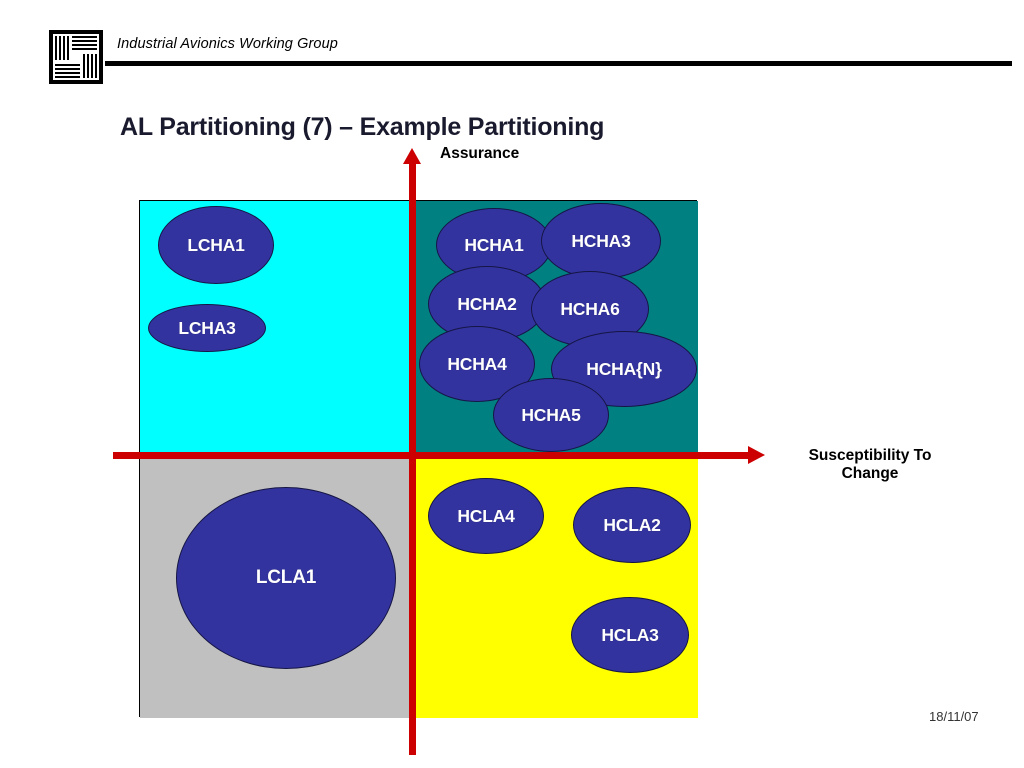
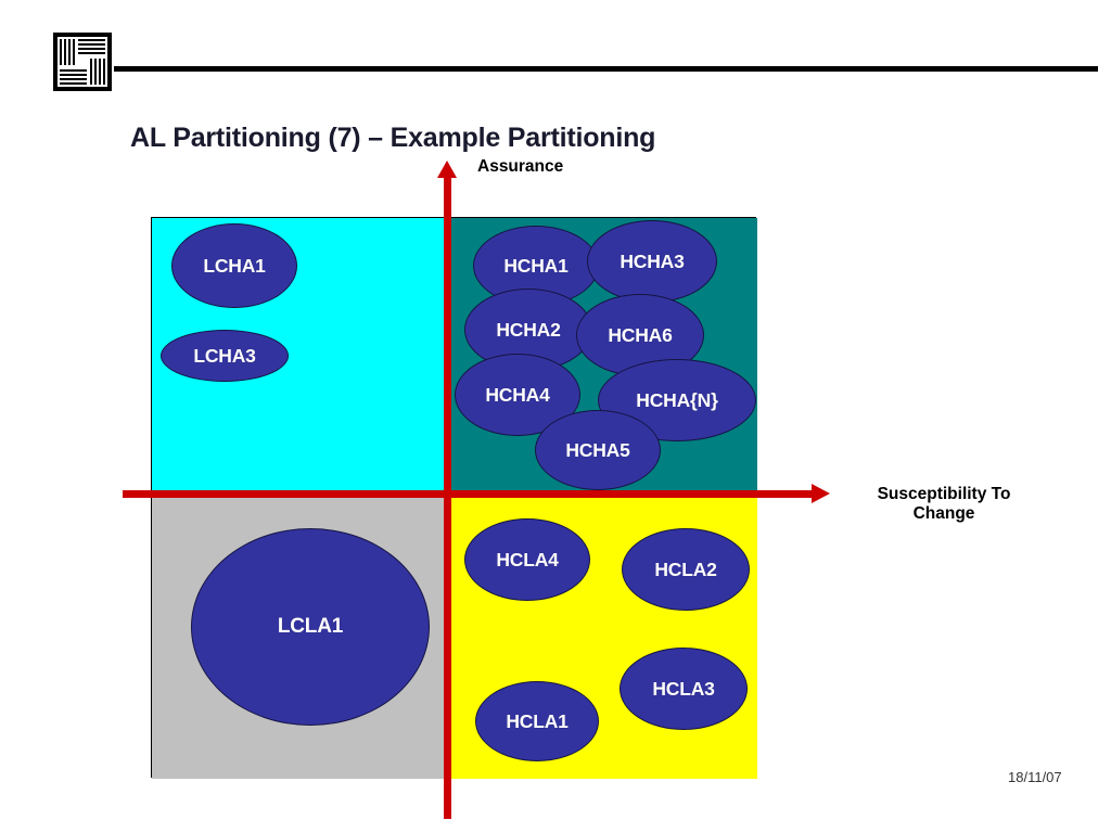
- Industrial Avionics Working Group
  AL Partitioning (7) – Example Partitioning
  Assurance
  Susceptibility To
  Change
  LCHA1
  LCHA3
  HCHA1
  HCHA3
  HCHA2
  HCHA6
  HCHA4
  HCHA{N}
  HCHA5
  LCLA1
  HCLA4
  HCLA2
  HCLA3
+ HCLA1
  18/11/07
